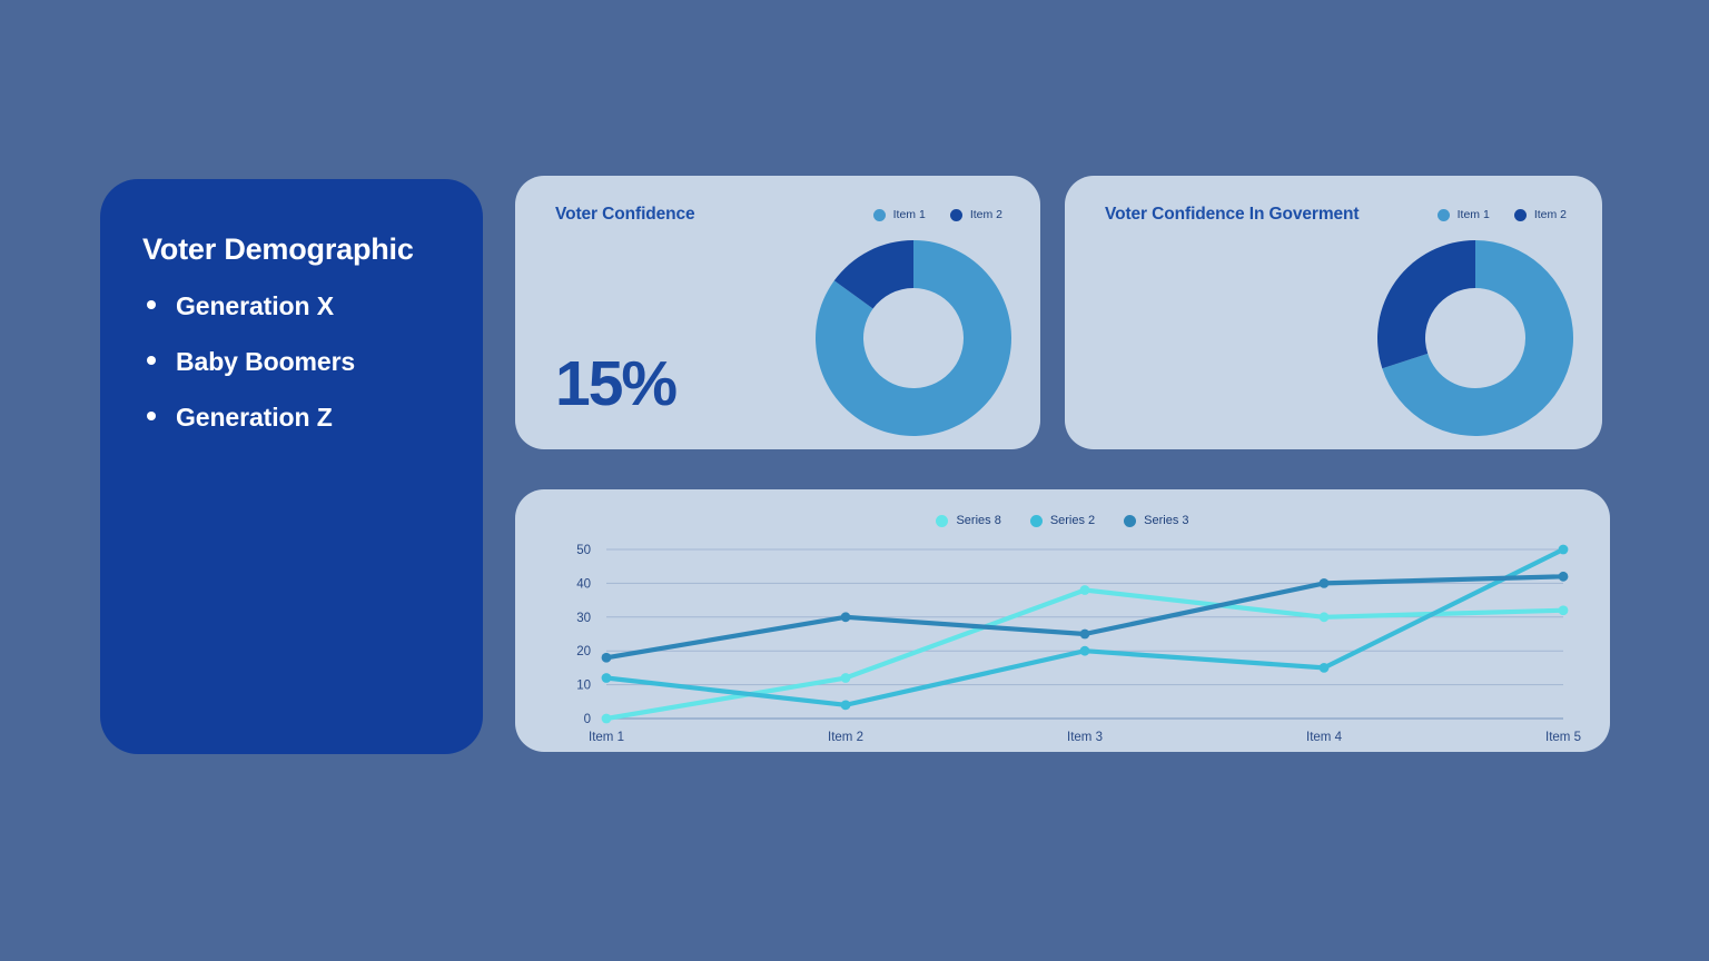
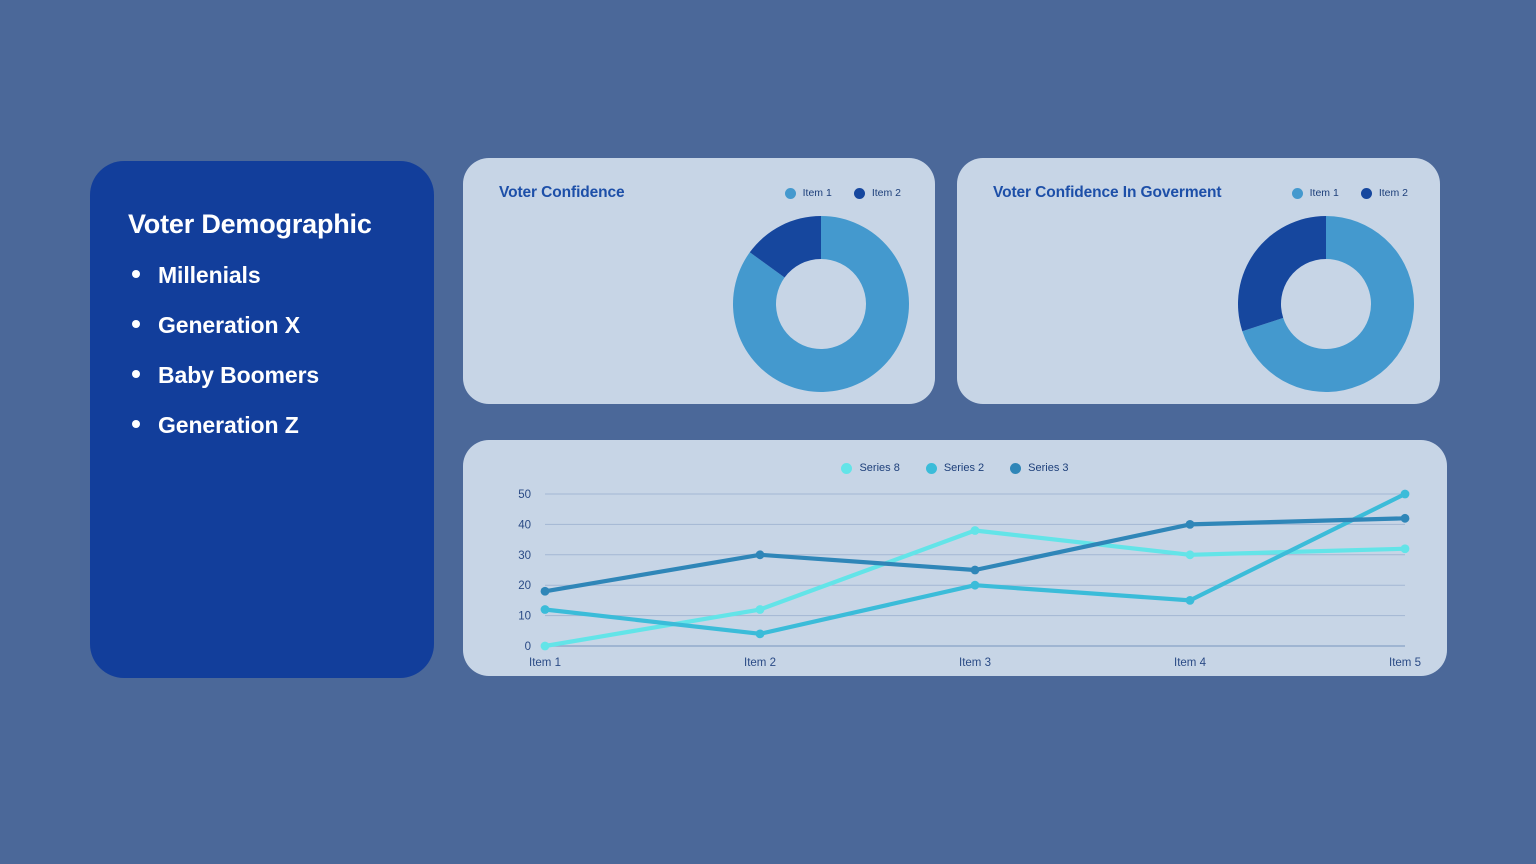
  Voter Demographic
+ Millenials
  Generation X
  Baby Boomers
  Generation Z
  Voter Confidence
  Item 1
  Item 2
- 15%
  Voter Confidence In Goverment
  Item 1
  Item 2
  Series 8
  Series 2
  Series 3
  0
  10
  20
  30
  40
  50
  Item 1
  Item 2
  Item 3
  Item 4
  Item 5
